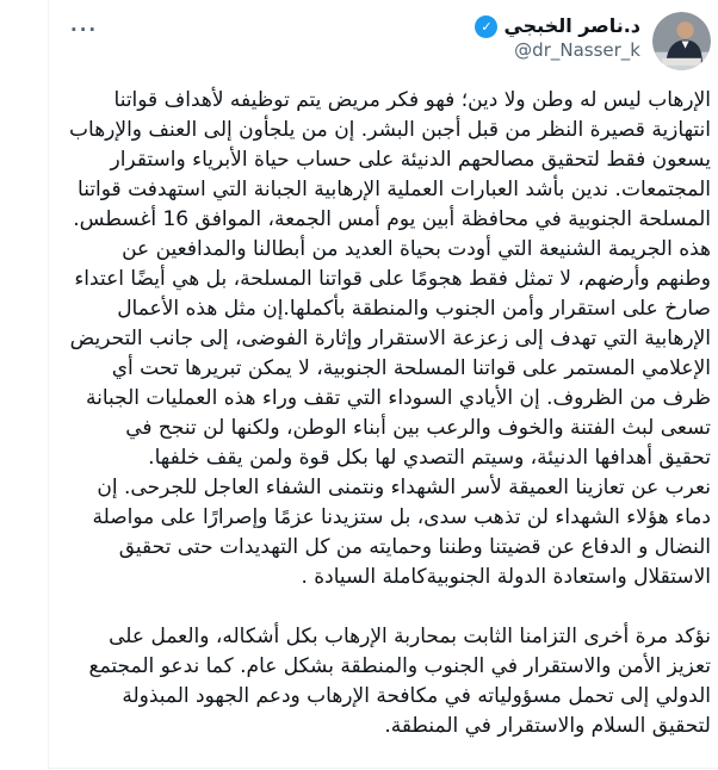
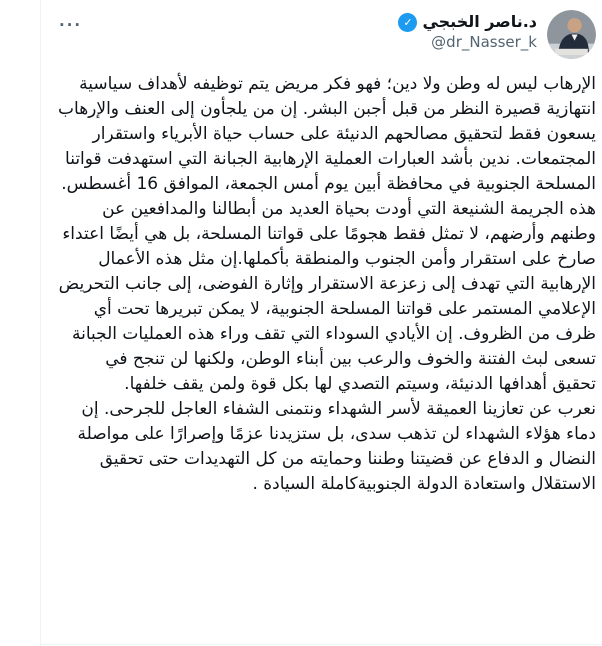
  د.ناصر الخبجي
  ✓
  @dr_Nasser_k
  ···
- الإرهاب ليس له وطن ولا دين؛ فهو فكر مريض يتم توظيفه لأهداف قواتنا انتهازية قصيرة النظر من قبل أجبن البشر. إن من يلجأون إلى العنف والإرهاب يسعون فقط لتحقيق مصالحهم الدنيئة على حساب حياة الأبرياء واستقرار المجتمعات. ندين بأشد العبارات العملية الإرهابية الجبانة التي استهدفت قواتنا المسلحة الجنوبية في محافظة أبين يوم أمس الجمعة، الموافق 16 أغسطس. هذه الجريمة الشنيعة التي أودت بحياة العديد من أبطالنا والمدافعين عن وطنهم وأرضهم، لا تمثل فقط هجومًا على قواتنا المسلحة، بل هي أيضًا اعتداء صارخ على استقرار وأمن الجنوب والمنطقة بأكملها.إن مثل هذه الأعمال الإرهابية التي تهدف إلى زعزعة الاستقرار وإثارة الفوضى، إلى جانب التحريض الإعلامي المستمر على قواتنا المسلحة الجنوبية، لا يمكن تبريرها تحت أي ظرف من الظروف. إن الأيادي السوداء التي تقف وراء هذه العمليات الجبانة تسعى لبث الفتنة والخوف والرعب بين أبناء الوطن، ولكنها لن تنجح في تحقيق أهدافها الدنيئة، وسيتم التصدي لها بكل قوة ولمن يقف خلفها.
+ الإرهاب ليس له وطن ولا دين؛ فهو فكر مريض يتم توظيفه لأهداف سياسية انتهازية قصيرة النظر من قبل أجبن البشر. إن من يلجأون إلى العنف والإرهاب يسعون فقط لتحقيق مصالحهم الدنيئة على حساب حياة الأبرياء واستقرار المجتمعات. ندين بأشد العبارات العملية الإرهابية الجبانة التي استهدفت قواتنا المسلحة الجنوبية في محافظة أبين يوم أمس الجمعة، الموافق 16 أغسطس. هذه الجريمة الشنيعة التي أودت بحياة العديد من أبطالنا والمدافعين عن وطنهم وأرضهم، لا تمثل فقط هجومًا على قواتنا المسلحة، بل هي أيضًا اعتداء صارخ على استقرار وأمن الجنوب والمنطقة بأكملها.إن مثل هذه الأعمال الإرهابية التي تهدف إلى زعزعة الاستقرار وإثارة الفوضى، إلى جانب التحريض الإعلامي المستمر على قواتنا المسلحة الجنوبية، لا يمكن تبريرها تحت أي ظرف من الظروف. إن الأيادي السوداء التي تقف وراء هذه العمليات الجبانة تسعى لبث الفتنة والخوف والرعب بين أبناء الوطن، ولكنها لن تنجح في تحقيق أهدافها الدنيئة، وسيتم التصدي لها بكل قوة ولمن يقف خلفها.
  نعرب عن تعازينا العميقة لأسر الشهداء ونتمنى الشفاء العاجل للجرحى. إن دماء هؤلاء الشهداء لن تذهب سدى، بل ستزيدنا عزمًا وإصرارًا على مواصلة النضال و الدفاع عن قضيتنا وطننا وحمايته من كل التهديدات حتى تحقيق الاستقلال واستعادة الدولة الجنوبيةكاملة السيادة .
- نؤكد مرة أخرى التزامنا الثابت بمحاربة الإرهاب بكل أشكاله، والعمل على تعزيز الأمن والاستقرار في الجنوب والمنطقة بشكل عام. كما ندعو المجتمع الدولي إلى تحمل مسؤولياته في مكافحة الإرهاب ودعم الجهود المبذولة لتحقيق السلام والاستقرار في المنطقة.
